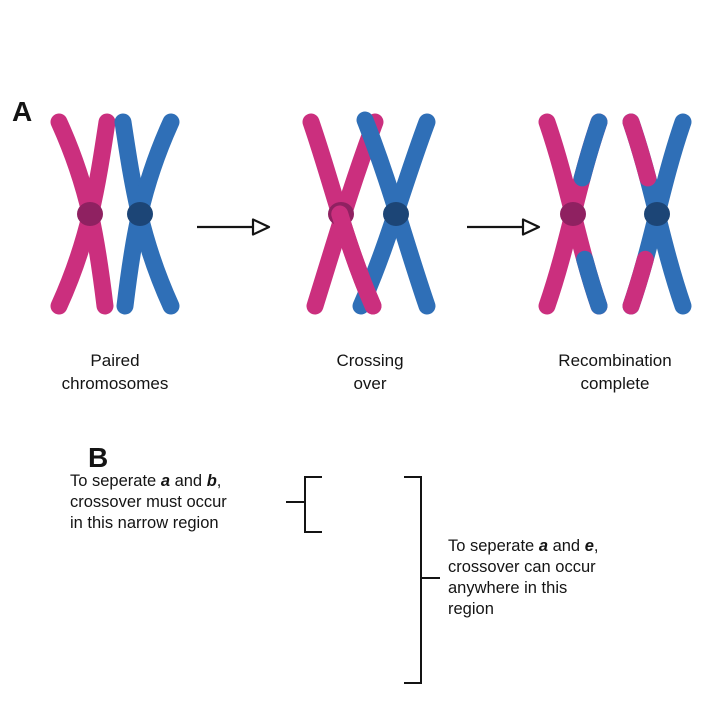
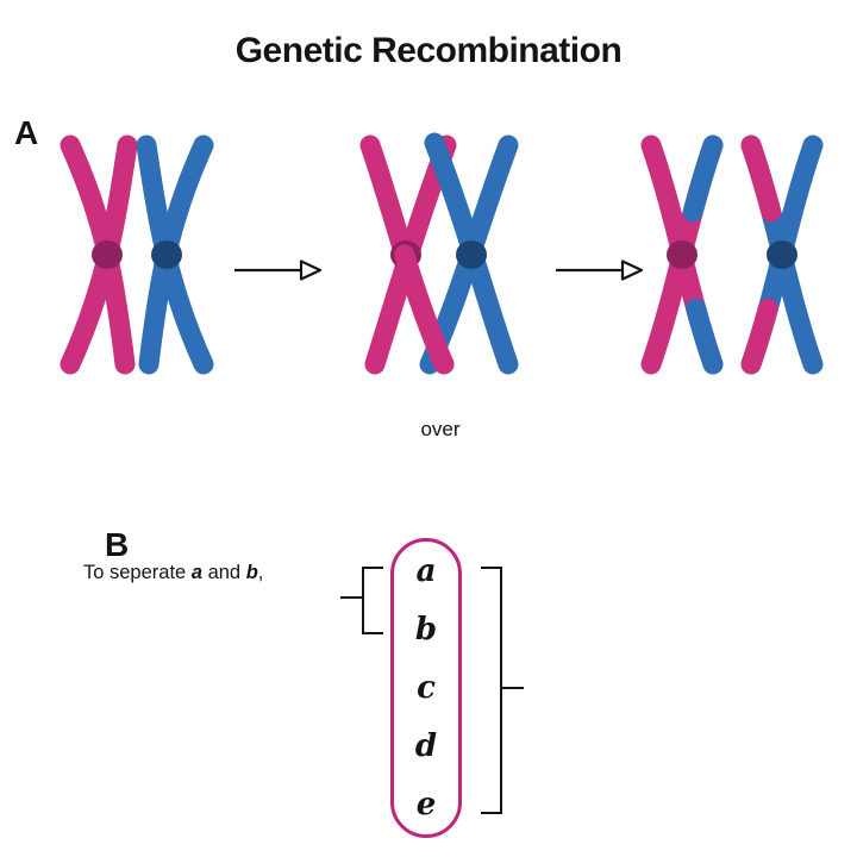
+ Genetic Recombination
  A
- Paired
- chromosomes
- Crossing
  over
- Recombination
- complete
  B
+ a
+ b
+ c
+ d
+ e
  To seperate a and b,
- crossover must occur
- in this narrow region
- To seperate a and e,
- crossover can occur
- anywhere in this
- region
